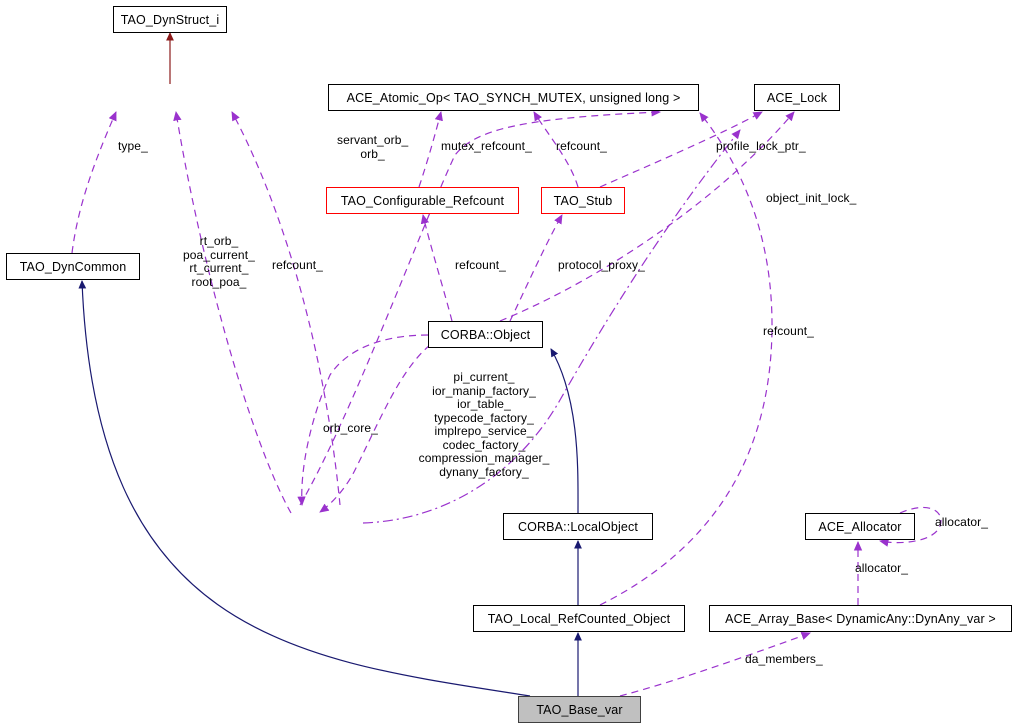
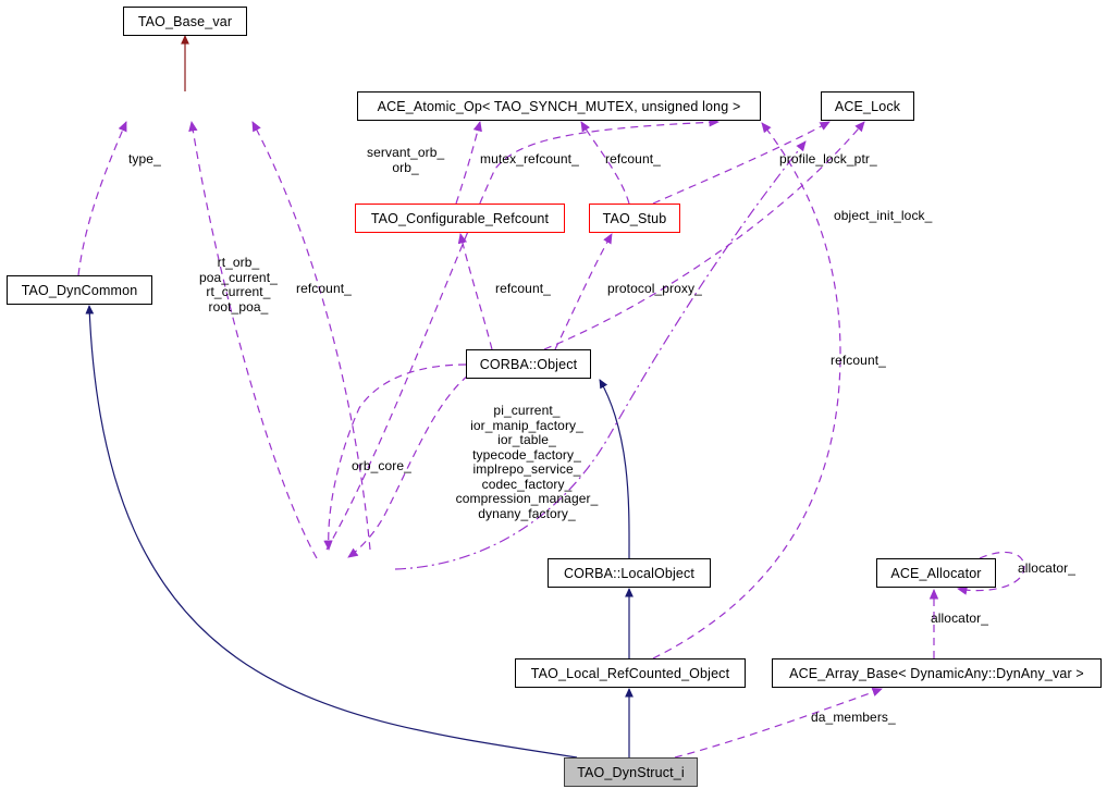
- TAO_DynStruct_i
+ TAO_Base_var
  ACE_Atomic_Op< TAO_SYNCH_MUTEX, unsigned long >
  ACE_Lock
  TAO_Configurable_Refcount
  TAO_Stub
  TAO_DynCommon
  CORBA::Object
  CORBA::LocalObject
  ACE_Allocator
  TAO_Local_RefCounted_Object
  ACE_Array_Base< DynamicAny::DynAny_var >
- TAO_Base_var
+ TAO_DynStruct_i
  type_
  servant_orb_
  orb_
  mutex_refcount_
  refcount_
  profile_lock_ptr_
  object_init_lock_
  rt_orb_
  poa_current_
  rt_current_
  root_poa_
  refcount_
  refcount_
  protocol_proxy_
  refcount_
  orb_core_
  pi_current_
  ior_manip_factory_
  ior_table_
  typecode_factory_
  implrepo_service_
  codec_factory_
  compression_manager_
  dynany_factory_
  allocator_
  allocator_
  da_members_
